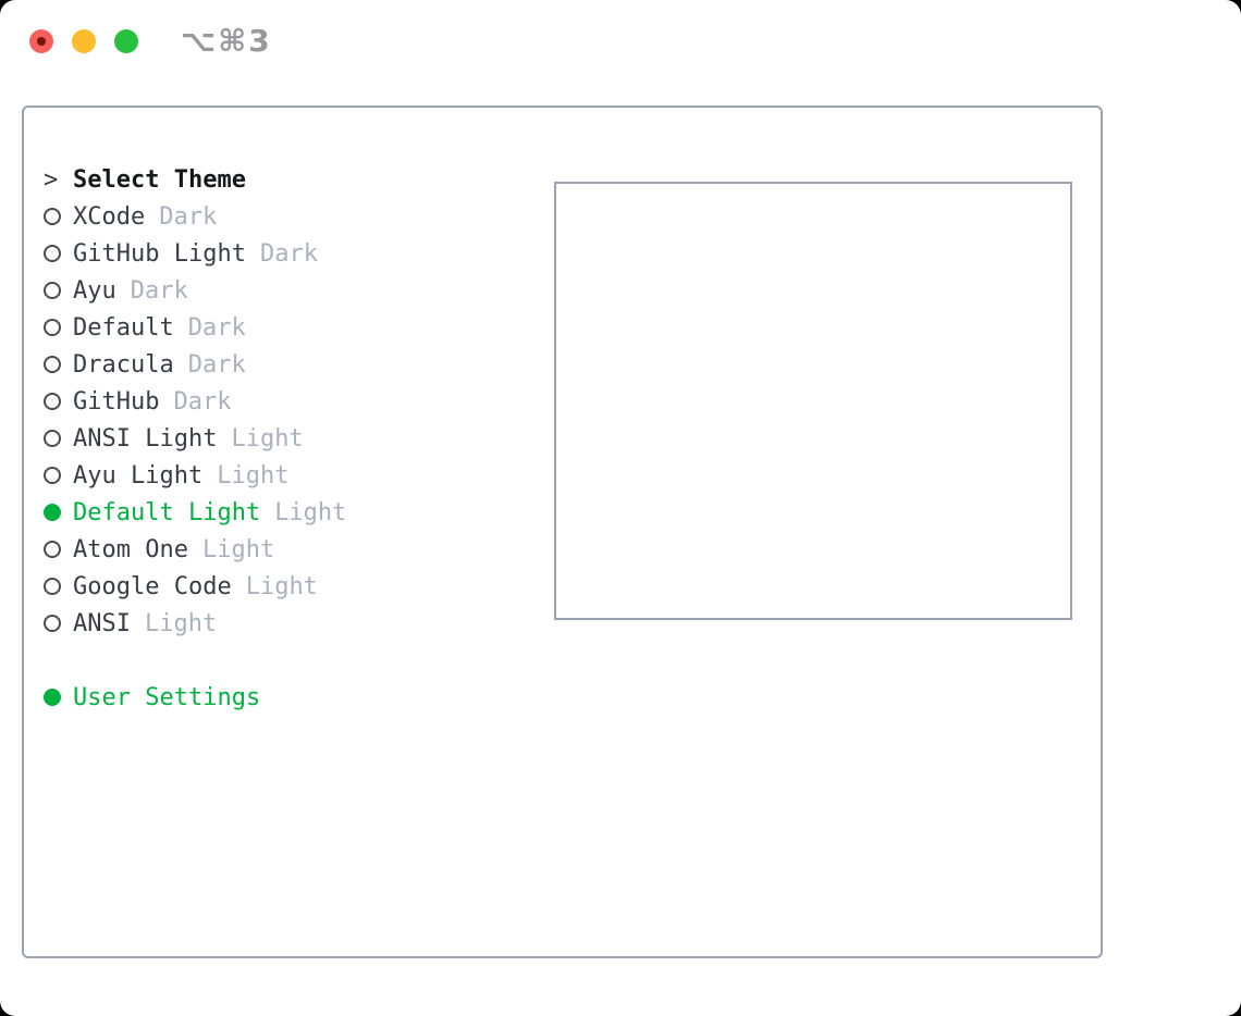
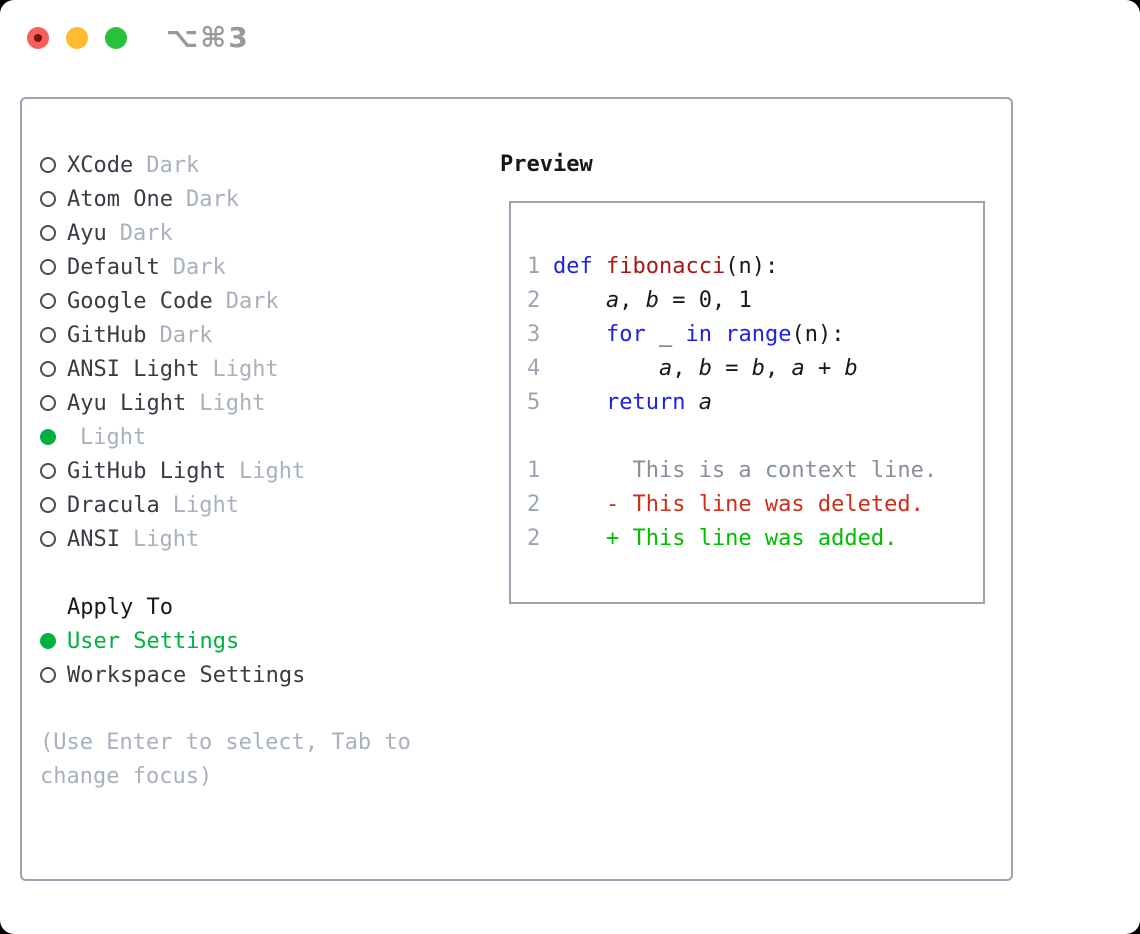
  ⌥⌘3
- >
- Select Theme
  XCode
  Dark
- GitHub Light
+ Atom One
  Dark
  Ayu
  Dark
  Default
  Dark
- Dracula
+ Google Code
  Dark
  GitHub
  Dark
  ANSI Light
  Light
  Ayu Light
  Light
- Default Light
  Light
- Atom One
+ GitHub Light
  Light
- Google Code
+ Dracula
  Light
  ANSI
  Light
+ Apply To
  User Settings
+ Workspace Settings
+ (Use Enter to select, Tab to change focus)
+ Preview
+ 1 def fibonacci(n):
+ 2 a, b = 0, 1
+ 3 for _ in range(n):
+ 4 a, b = b, a + b
+ 5 return a
+ 1 This is a context line.
+ 2 - This line was deleted.
+ 2 + This line was added.
